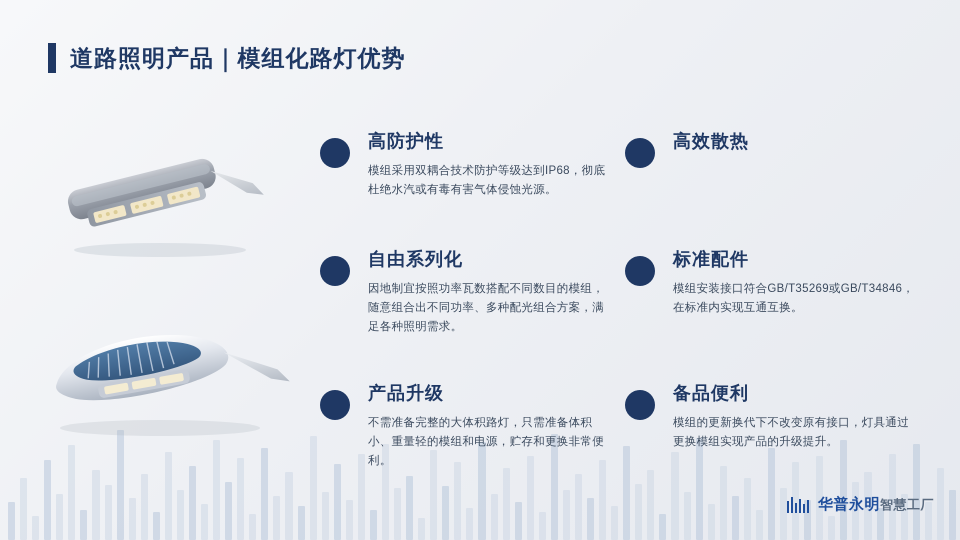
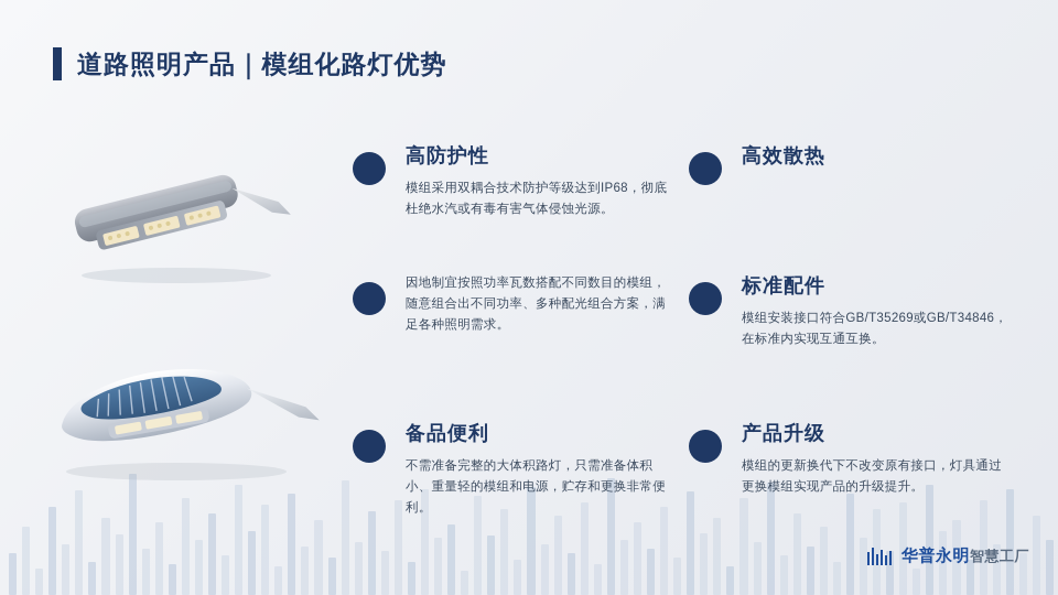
  道路照明产品｜模组化路灯优势
  高防护性
  模组采用双耦合技术防护等级达到IP68，彻底杜绝水汽或有毒有害气体侵蚀光源。
  高效散热
- 自由系列化
  因地制宜按照功率瓦数搭配不同数目的模组，随意组合出不同功率、多种配光组合方案，满足各种照明需求。
  标准配件
  模组安装接口符合GB/T35269或GB/T34846，在标准内实现互通互换。
- 产品升级
+ 备品便利
  不需准备完整的大体积路灯，只需准备体积小、重量轻的模组和电源，贮存和更换非常便利。
- 备品便利
+ 产品升级
  模组的更新换代下不改变原有接口，灯具通过更换模组实现产品的升级提升。
  华普永明智慧工厂
